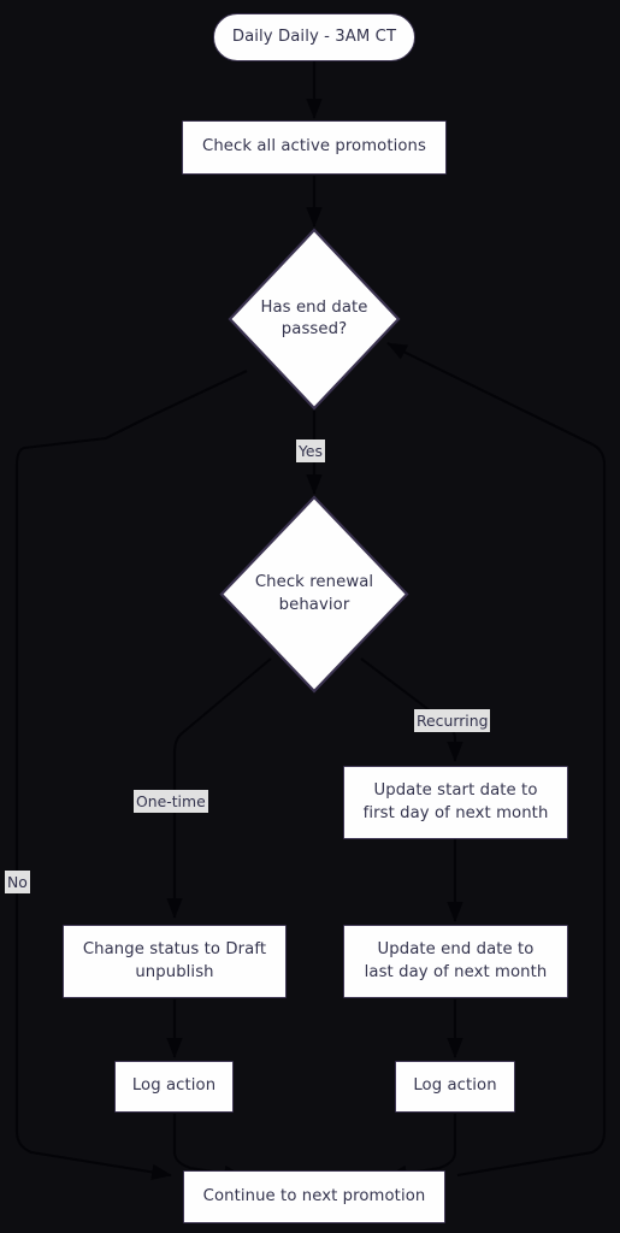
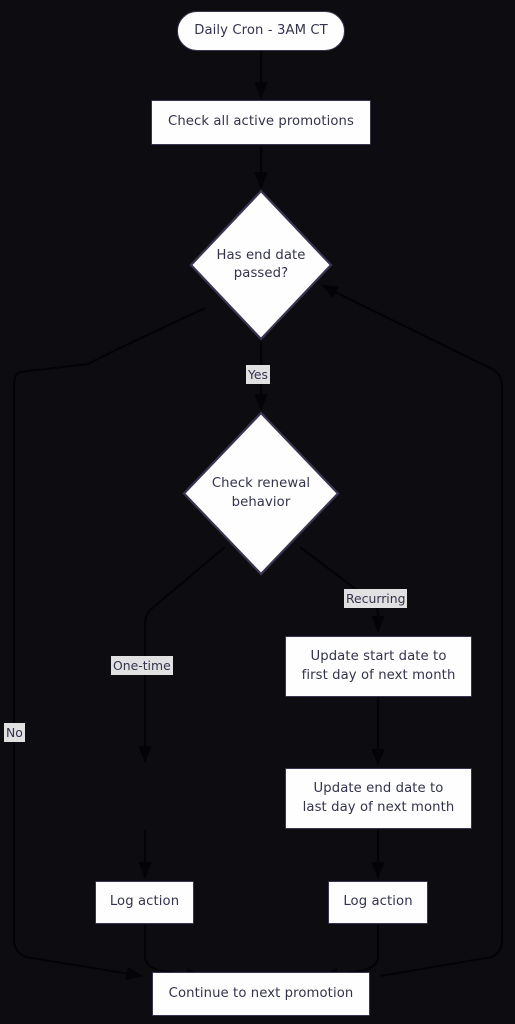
- Daily Daily - 3AM CT
+ Daily Cron - 3AM CT
  Check all active promotions
  Has end date
  passed?
  Check renewal
  behavior
  Update start date to
  first day of next month
- Change status to Draft
- unpublish
  Update end date to
  last day of next month
  Log action
  Log action
  Continue to next promotion
  Yes
  No
  One-time
  Recurring
